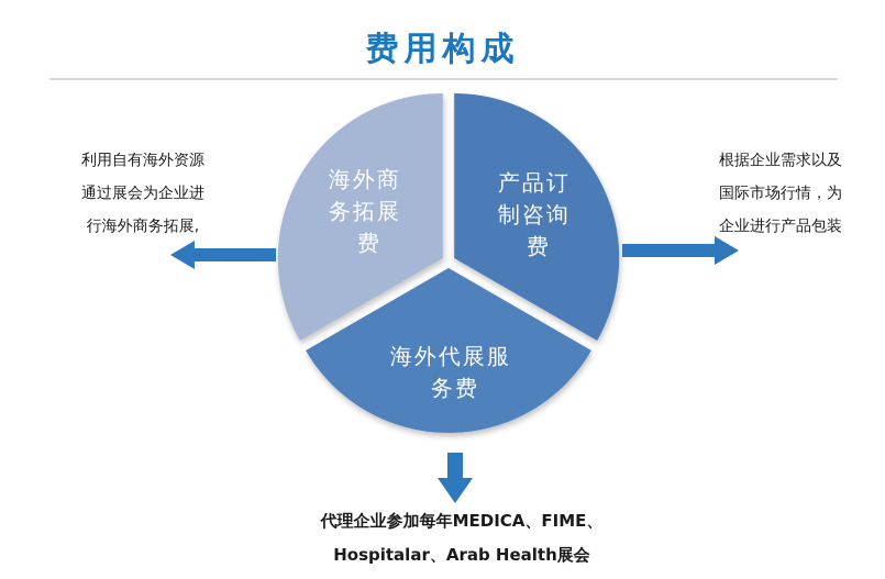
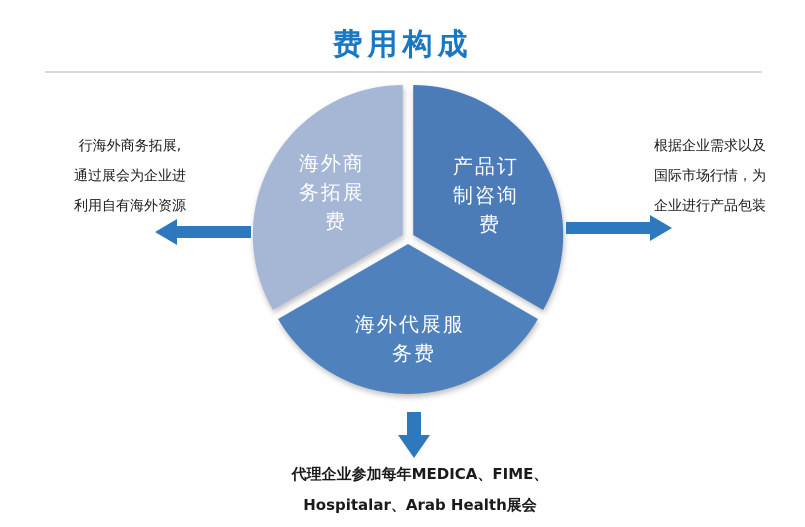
  费用构成
  海外商 务拓展 费
  产品订 制咨询 费
  海外代展服 务费
- 利用自有海外资源
+ 行海外商务拓展,
  通过展会为企业进
- 行海外商务拓展,
+ 利用自有海外资源
  根据企业需求以及
  国际市场行情，为
  企业进行产品包装
  代理企业参加每年MEDICA、FIME、
  Hospitalar、Arab Health展会
